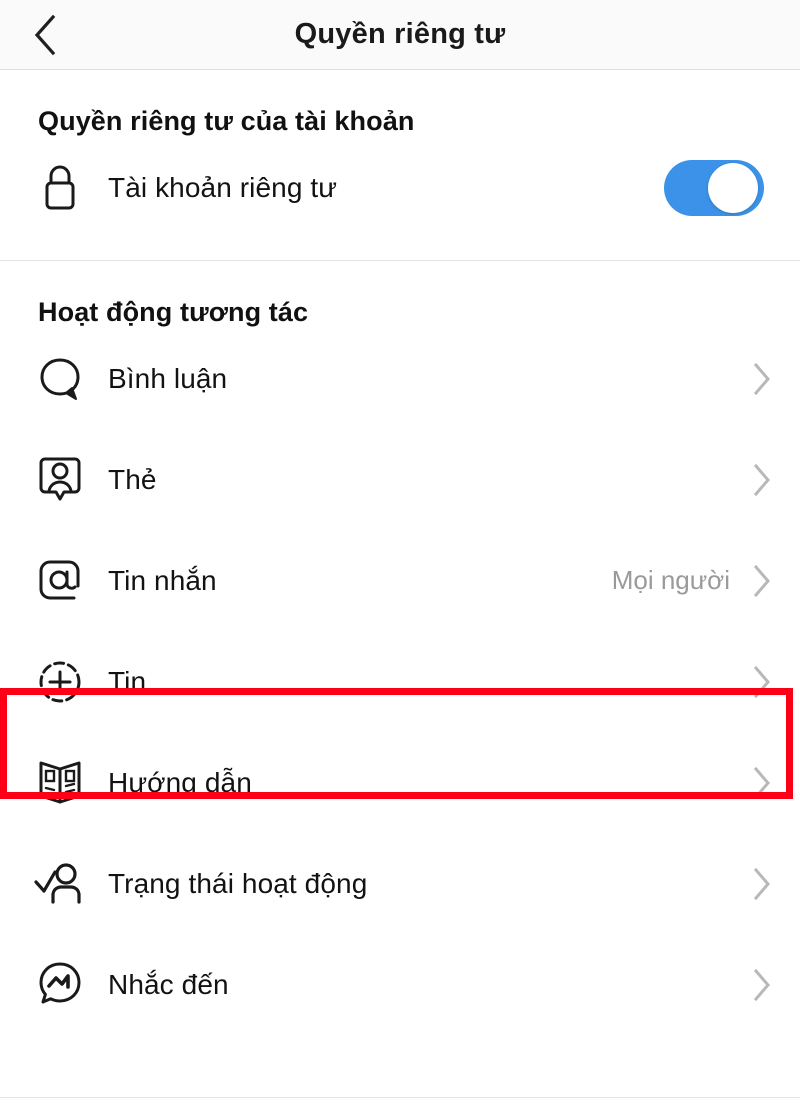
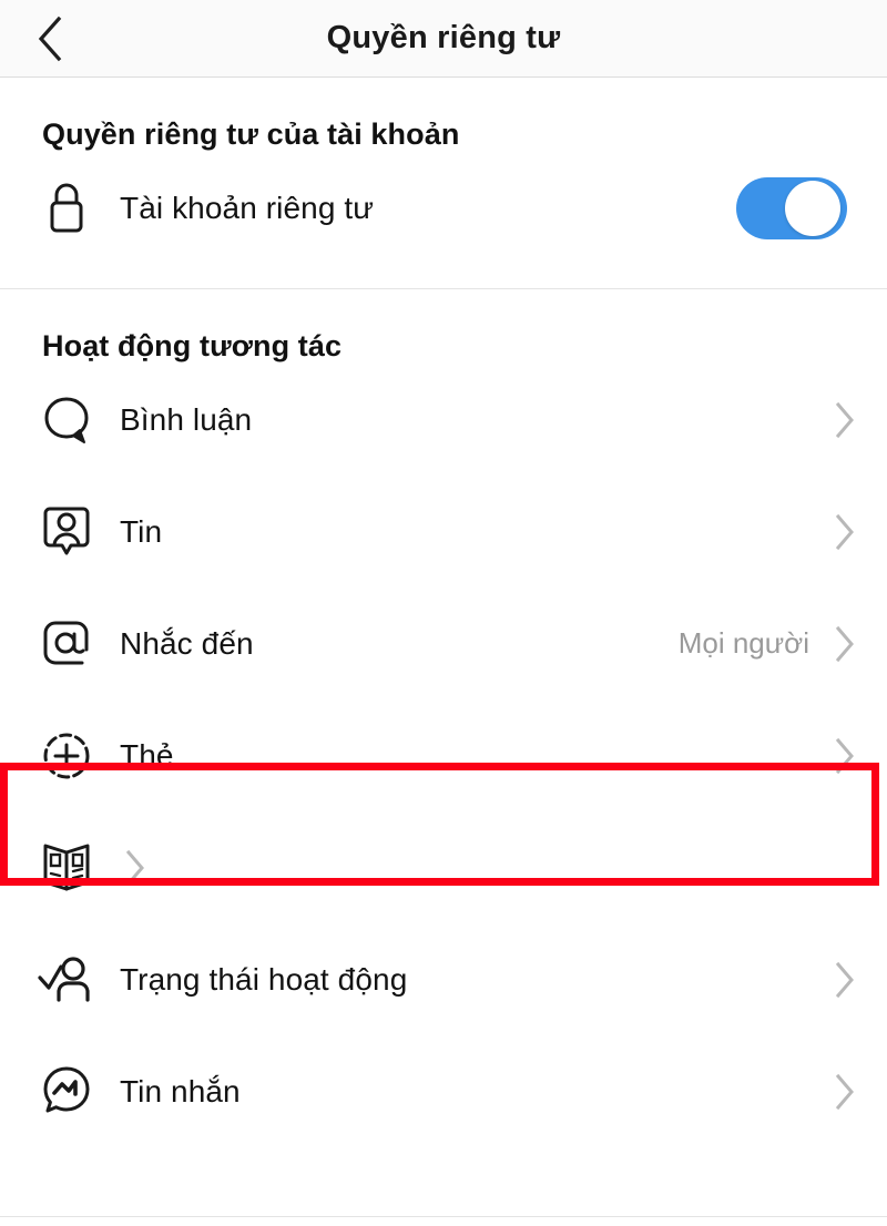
  Quyền riêng tư
  Quyền riêng tư của tài khoản
  Tài khoản riêng tư
  Hoạt động tương tác
  Bình luận
- Thẻ
+ Tin
- Tin nhắn
+ Nhắc đến
  Mọi người
- Tin
+ Thẻ
- Hướng dẫn
  Trạng thái hoạt động
- Nhắc đến
+ Tin nhắn
